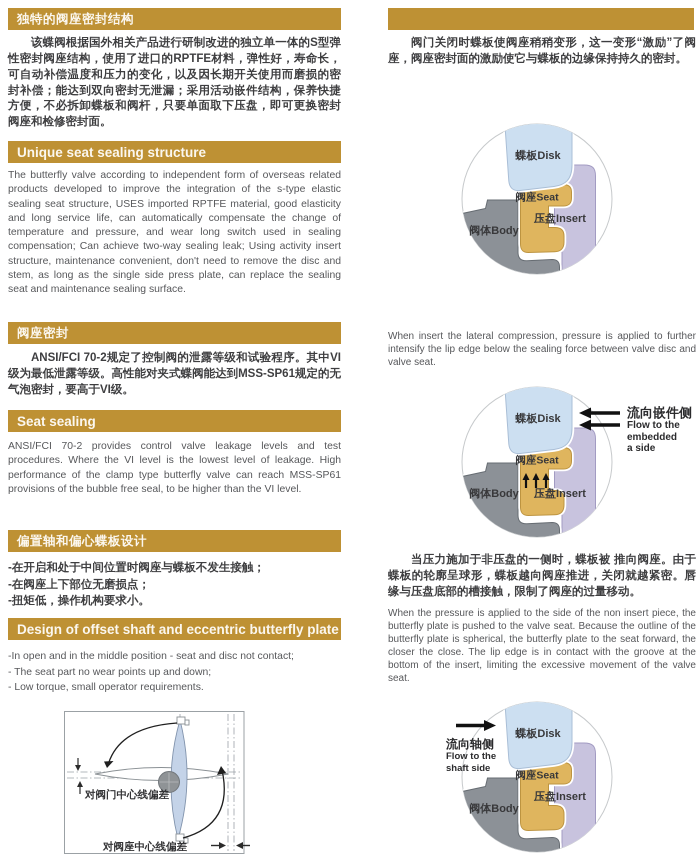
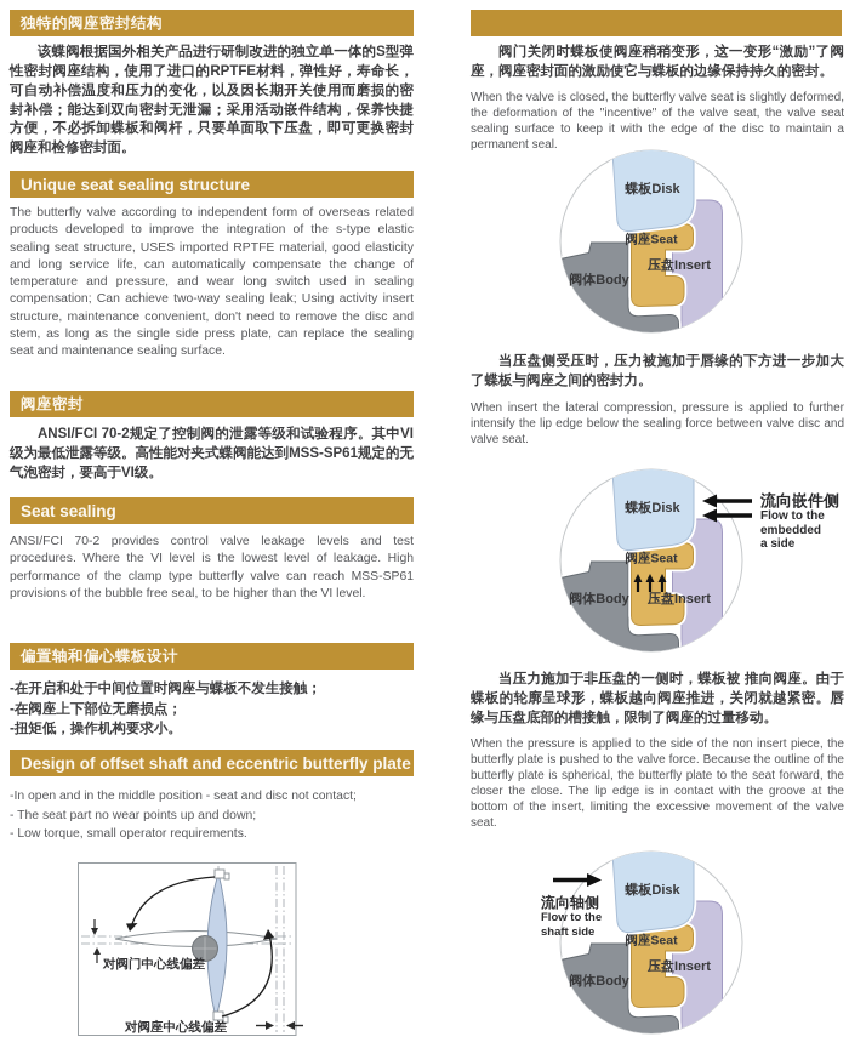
  独特的阀座密封结构
  该蝶阀根据国外相关产品进行研制改进的独立单一体的S型弹性密封阀座结构，使用了进口的RPTFE材料，弹性好，寿命长，可自动补偿温度和压力的变化，以及因长期开关使用而磨损的密封补偿；能达到双向密封无泄漏；采用活动嵌件结构，保养快捷方便，不必拆卸蝶板和阀杆，只要单面取下压盘，即可更换密封阀座和检修密封面。
  Unique seat sealing structure
  The butterfly valve according to independent form of overseas related products developed to improve the integration of the s-type elastic sealing seat structure, USES imported RPTFE material, good elasticity and long service life, can automatically compensate the change of temperature and pressure, and wear long switch used in sealing compensation; Can achieve two-way sealing leak; Using activity insert structure, maintenance convenient, don't need to remove the disc and stem, as long as the single side press plate, can replace the sealing seat and maintenance sealing surface.
  阀座密封
  ANSI/FCI 70-2规定了控制阀的泄露等级和试验程序。其中VI级为最低泄露等级。高性能对夹式蝶阀能达到MSS-SP61规定的无气泡密封，要高于VI级。
  Seat sealing
  ANSI/FCI 70-2 provides control valve leakage levels and test procedures. Where the VI level is the lowest level of leakage. High performance of the clamp type butterfly valve can reach MSS-SP61 provisions of the bubble free seal, to be higher than the VI level.
  偏置轴和偏心蝶板设计
  -在开启和处于中间位置时阀座与蝶板不发生接触；
  -在阀座上下部位无磨损点；
  -扭矩低，操作机构要求小。
  Design of offset shaft and eccentric butterfly plate
  -In open and in the middle position - seat and disc not contact;
  - The seat part no wear points up and down;
  - Low torque, small operator requirements.
  对阀门中心线偏差
  对阀座中心线偏差
  阀门关闭时蝶板使阀座稍稍变形，这一变形“激励”了阀座，阀座密封面的激励使它与蝶板的边缘保持持久的密封。
+ When the valve is closed, the butterfly valve seat is slightly deformed, the deformation of the "incentive" of the valve seat, the valve seat sealing surface to keep it with the edge of the disc to maintain a permanent seal.
  蝶板Disk
  阀座Seat
  压盘Insert
  阀体Body
+ 当压盘侧受压时，压力被施加于唇缘的下方进一步加大了蝶板与阀座之间的密封力。
  When insert the lateral compression, pressure is applied to further intensify the lip edge below the sealing force between valve disc and valve seat.
  蝶板Disk
  阀座Seat
  压盘Insert
  阀体Body
  流向嵌件侧
  Flow to the
  embedded
  a side
  当压力施加于非压盘的一侧时，蝶板被 推向阀座。由于蝶板的轮廓呈球形，蝶板越向阀座推进，关闭就越紧密。唇缘与压盘底部的槽接触，限制了阀座的过量移动。
- When the pressure is applied to the side of the non insert piece, the butterfly plate is pushed to the valve seat. Because the outline of the butterfly plate is spherical, the butterfly plate to the seat forward, the closer the close. The lip edge is in contact with the groove at the bottom of the insert, limiting the excessive movement of the valve seat.
+ When the pressure is applied to the side of the non insert piece, the butterfly plate is pushed to the valve force. Because the outline of the butterfly plate is spherical, the butterfly plate to the seat forward, the closer the close. The lip edge is in contact with the groove at the bottom of the insert, limiting the excessive movement of the valve seat.
  蝶板Disk
  阀座Seat
  压盘Insert
  阀体Body
  流向轴侧
  Flow to the
  shaft side
